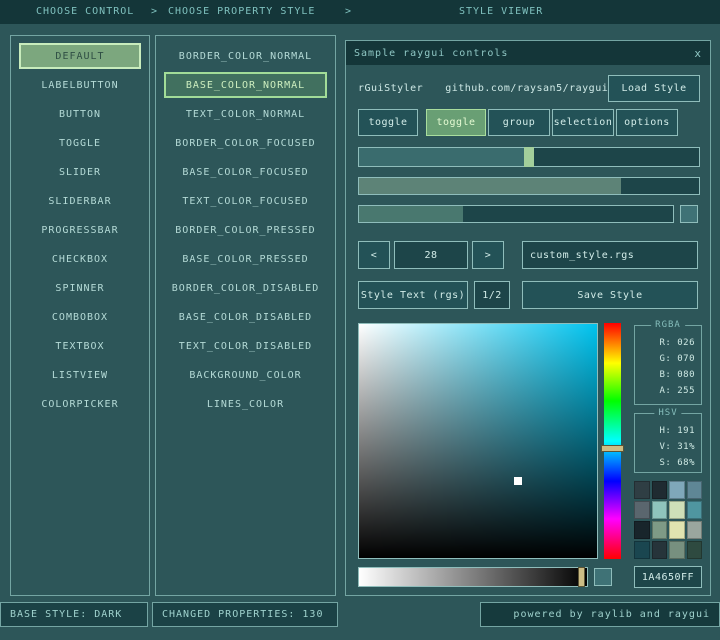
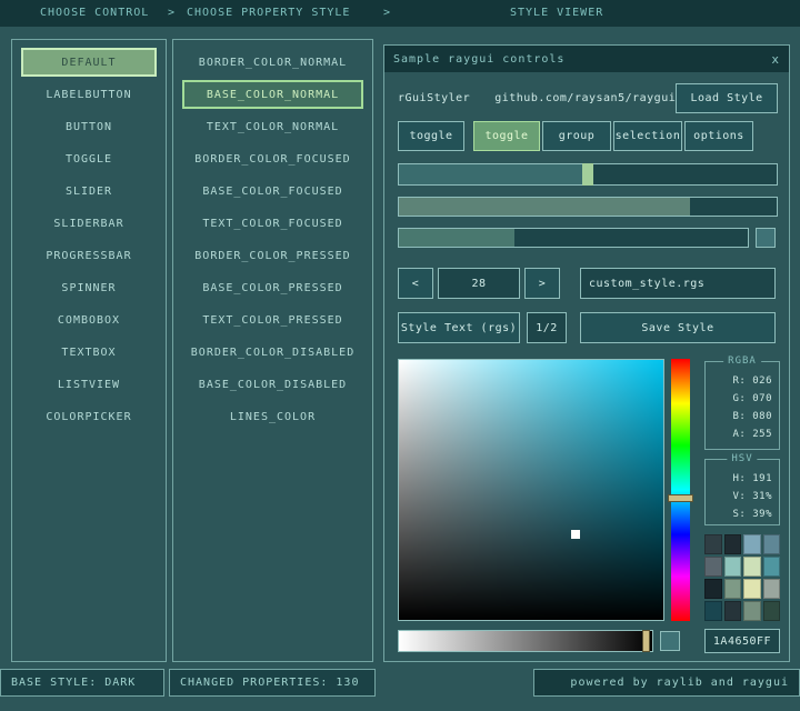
  CHOOSE CONTROL
  >
  CHOOSE PROPERTY STYLE
  >
  STYLE VIEWER
  DEFAULT
  LABELBUTTON
  BUTTON
  TOGGLE
  SLIDER
  SLIDERBAR
  PROGRESSBAR
- CHECKBOX
  SPINNER
  COMBOBOX
  TEXTBOX
  LISTVIEW
  COLORPICKER
  BORDER_COLOR_NORMAL
  BASE_COLOR_NORMAL
  TEXT_COLOR_NORMAL
  BORDER_COLOR_FOCUSED
  BASE_COLOR_FOCUSED
  TEXT_COLOR_FOCUSED
  BORDER_COLOR_PRESSED
  BASE_COLOR_PRESSED
+ TEXT_COLOR_PRESSED
  BORDER_COLOR_DISABLED
  BASE_COLOR_DISABLED
- TEXT_COLOR_DISABLED
- BACKGROUND_COLOR
  LINES_COLOR
  Sample raygui controls
  x
  rGuiStyler
  github.com/raysan5/raygui
  Load Style
  toggle
  toggle
  group
  selection
  options
  <
  28
  >
  custom_style.rgs
  Style Text (rgs)
  1/2
  Save Style
  RGBA
  R: 026
  G: 070
  B: 080
  A: 255
  HSV
  H: 191
  V: 31%
- S: 68%
+ S: 39%
  1A4650FF
  BASE STYLE: DARK
  CHANGED PROPERTIES: 130
  powered by raylib and raygui
